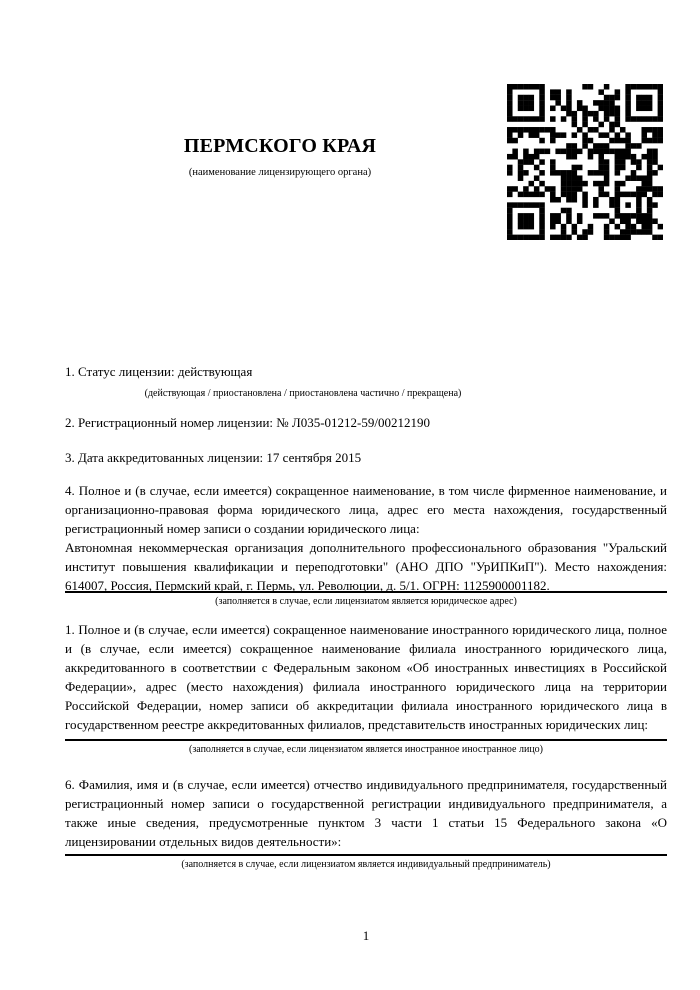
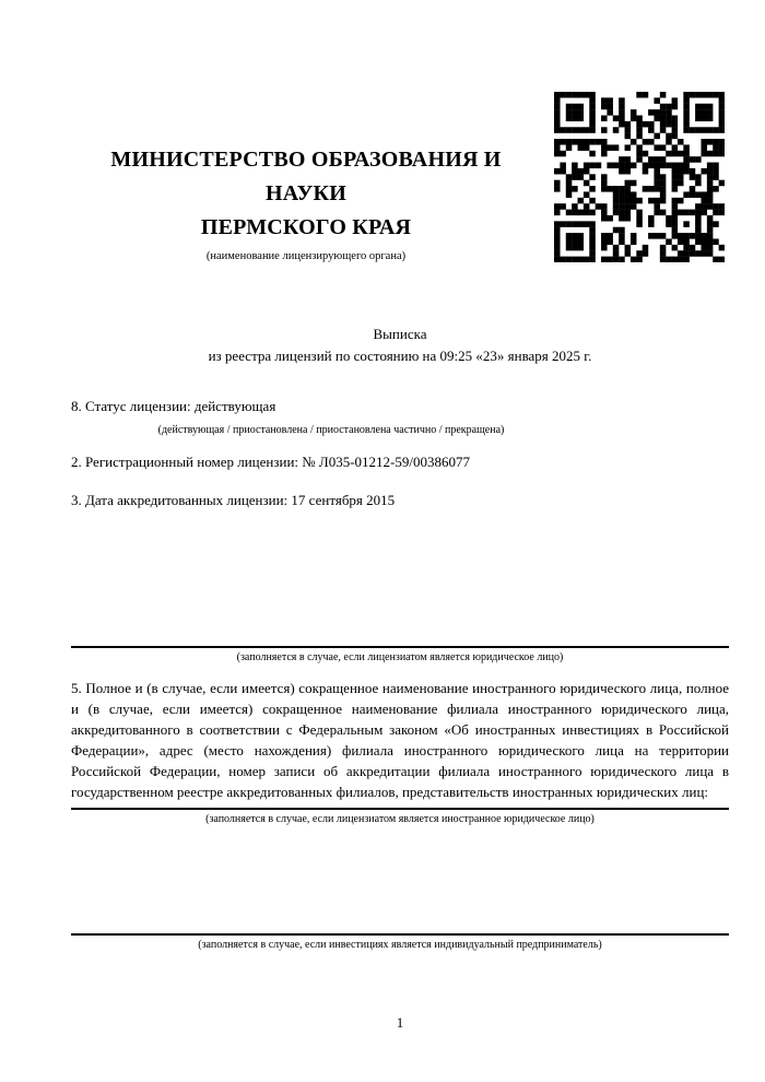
+ МИНИСТЕРСТВО ОБРАЗОВАНИЯ И НАУКИ
  ПЕРМСКОГО КРАЯ
  (наименование лицензирующего органа)
+ Выписка
+ из реестра лицензий по состоянию на 09:25 «23» января 2025 г.
- 1. Статус лицензии: действующая
+ 8. Статус лицензии: действующая
  (действующая / приостановлена / приостановлена частично / прекращена)
- 2. Регистрационный номер лицензии: № Л035-01212-59/00212190
+ 2. Регистрационный номер лицензии: № Л035-01212-59/00386077
  3. Дата аккредитованных лицензии: 17 сентября 2015
- 4. Полное и (в случае, если имеется) сокращенное наименование, в том числе фирменное наименование, и организационно-правовая форма юридического лица, адрес его места нахождения, государственный регистрационный номер записи о создании юридического лица:
- Автономная некоммерческая организация дополнительного профессионального образования "Уральский институт повышения квалификации и переподготовки" (АНО ДПО "УрИПКиП"). Место нахождения: 614007, Россия, Пермский край, г. Пермь, ул. Революции, д. 5/1. ОГРН: 1125900001182.
- (заполняется в случае, если лицензиатом является юридическое адрес)
+ (заполняется в случае, если лицензиатом является юридическое лицо)
- 1. Полное и (в случае, если имеется) сокращенное наименование иностранного юридического лица, полное и (в случае, если имеется) сокращенное наименование филиала иностранного юридического лица, аккредитованного в соответствии с Федеральным законом «Об иностранных инвестициях в Российской Федерации», адрес (место нахождения) филиала иностранного юридического лица на территории Российской Федерации, номер записи об аккредитации филиала иностранного юридического лица в государственном реестре аккредитованных филиалов, представительств иностранных юридических лиц:
+ 5. Полное и (в случае, если имеется) сокращенное наименование иностранного юридического лица, полное и (в случае, если имеется) сокращенное наименование филиала иностранного юридического лица, аккредитованного в соответствии с Федеральным законом «Об иностранных инвестициях в Российской Федерации», адрес (место нахождения) филиала иностранного юридического лица на территории Российской Федерации, номер записи об аккредитации филиала иностранного юридического лица в государственном реестре аккредитованных филиалов, представительств иностранных юридических лиц:
- (заполняется в случае, если лицензиатом является иностранное иностранное лицо)
+ (заполняется в случае, если лицензиатом является иностранное юридическое лицо)
- 6. Фамилия, имя и (в случае, если имеется) отчество индивидуального предпринимателя, государственный регистрационный номер записи о государственной регистрации индивидуального предпринимателя, а также иные сведения, предусмотренные пунктом 3 части 1 статьи 15 Федерального закона «О лицензировании отдельных видов деятельности»:
- (заполняется в случае, если лицензиатом является индивидуальный предприниматель)
+ (заполняется в случае, если инвестициях является индивидуальный предприниматель)
  1
